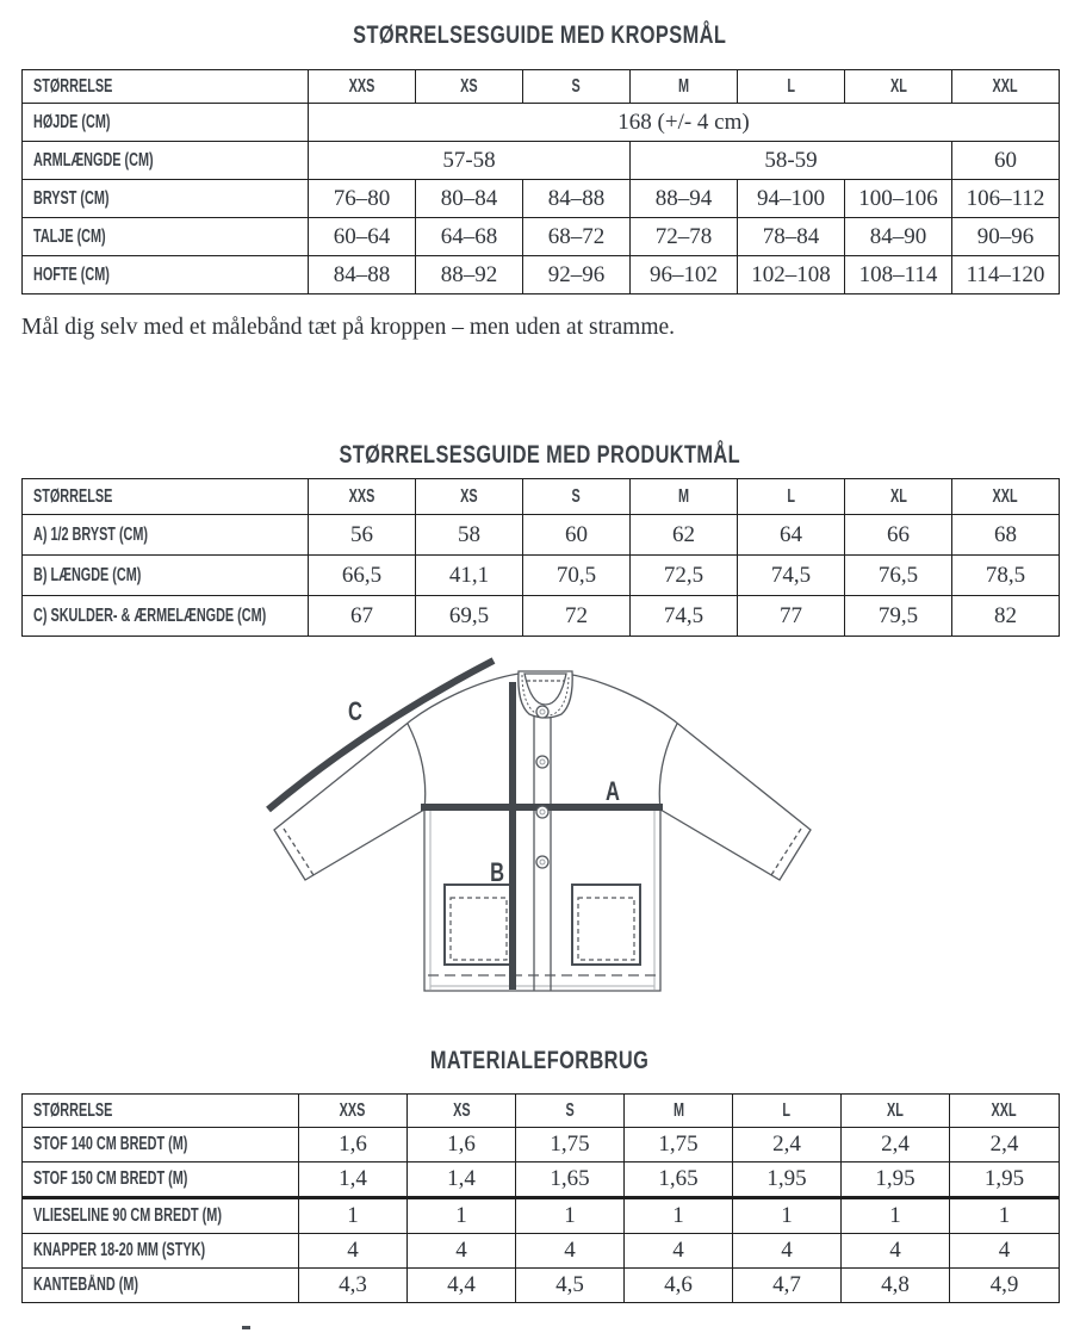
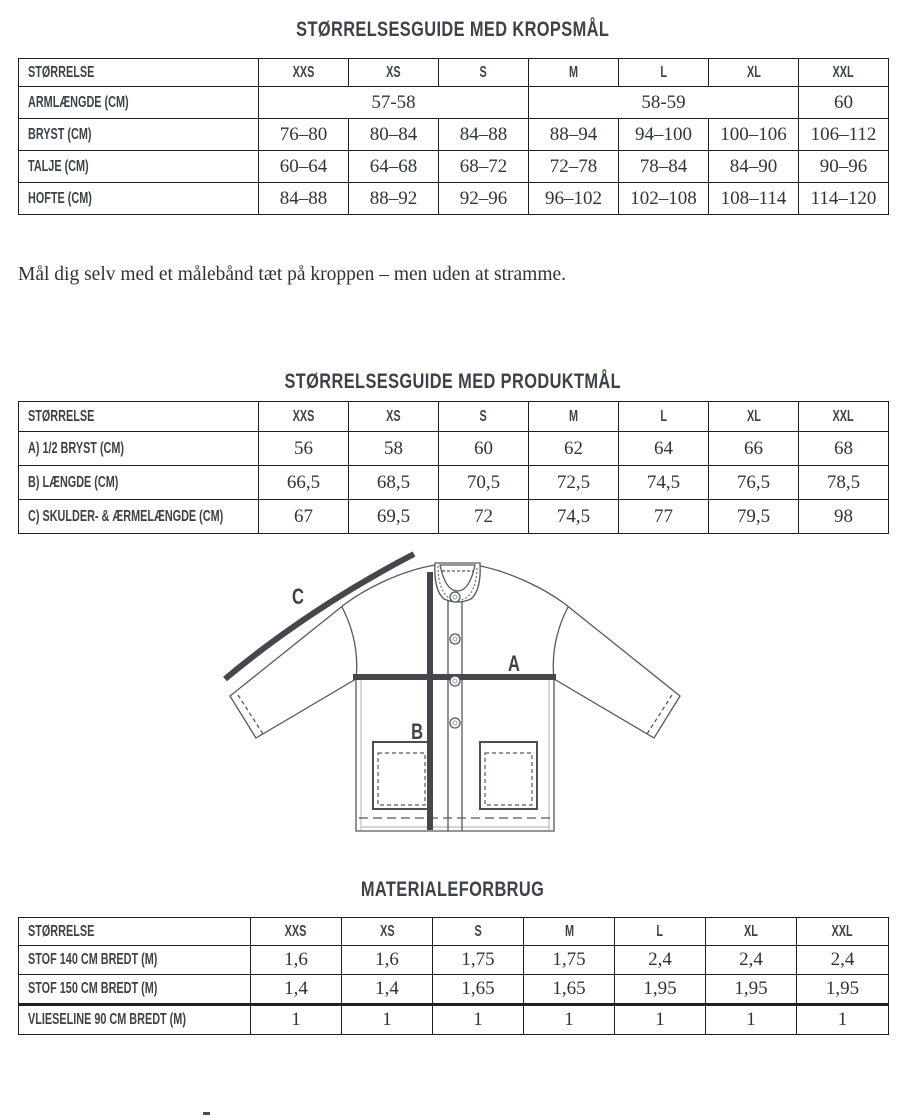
  STØRRELSESGUIDE MED KROPSMÅL
  STØRRELSE	XXS	XS	S	M	L	XL	XXL
- HØJDE (CM)	168 (+/- 4 cm)
  ARMLÆNGDE (CM)	57-58	58-59	60
  BRYST (CM)	76–80	80–84	84–88	88–94	94–100	100–106	106–112
  TALJE (CM)	60–64	64–68	68–72	72–78	78–84	84–90	90–96
  HOFTE (CM)	84–88	88–92	92–96	96–102	102–108	108–114	114–120
  Mål dig selv med et målebånd tæt på kroppen – men uden at stramme.
  STØRRELSESGUIDE MED PRODUKTMÅL
  STØRRELSE	XXS	XS	S	M	L	XL	XXL
  A) 1/2 BRYST (CM)	56	58	60	62	64	66	68
- B) LÆNGDE (CM)	66,5	41,1	70,5	72,5	74,5	76,5	78,5
+ B) LÆNGDE (CM)	66,5	68,5	70,5	72,5	74,5	76,5	78,5
- C) SKULDER- & ÆRMELÆNGDE (CM)	67	69,5	72	74,5	77	79,5	82
+ C) SKULDER- & ÆRMELÆNGDE (CM)	67	69,5	72	74,5	77	79,5	98
  C
  A
  B
  MATERIALEFORBRUG
  STØRRELSE	XXS	XS	S	M	L	XL	XXL
  STOF 140 CM BREDT (M)	1,6	1,6	1,75	1,75	2,4	2,4	2,4
  STOF 150 CM BREDT (M)	1,4	1,4	1,65	1,65	1,95	1,95	1,95
  VLIESELINE 90 CM BREDT (M)	1	1	1	1	1	1	1
- KNAPPER 18-20 MM (STYK)	4	4	4	4	4	4	4
- KANTEBÅND (M)	4,3	4,4	4,5	4,6	4,7	4,8	4,9
